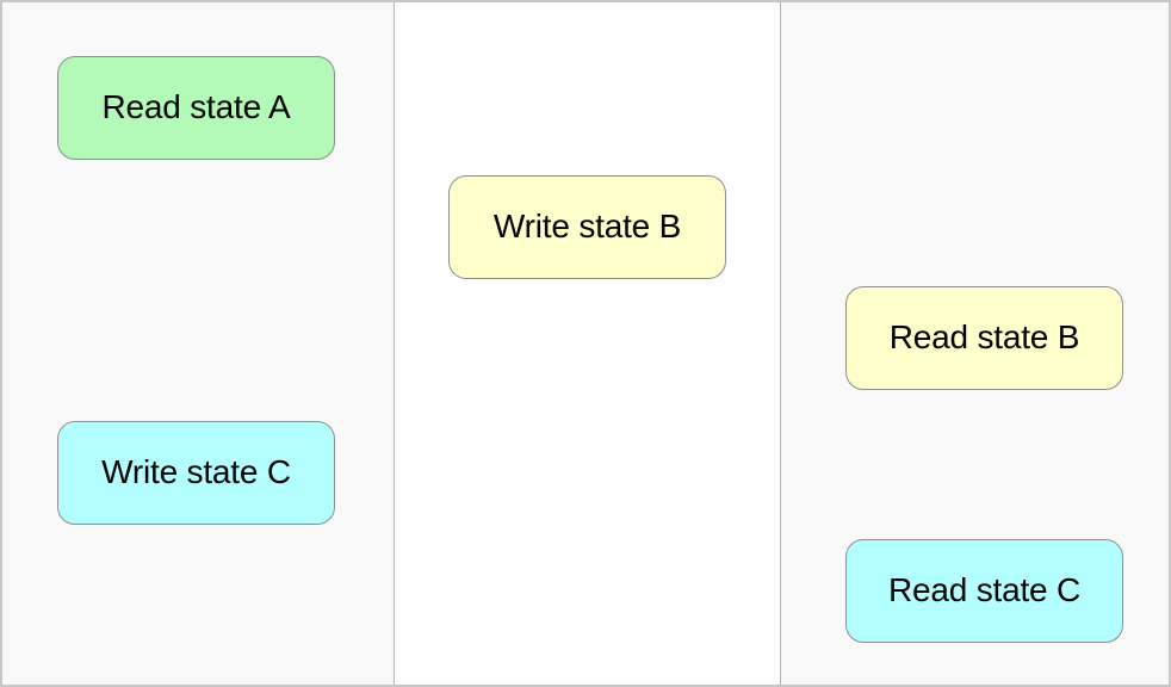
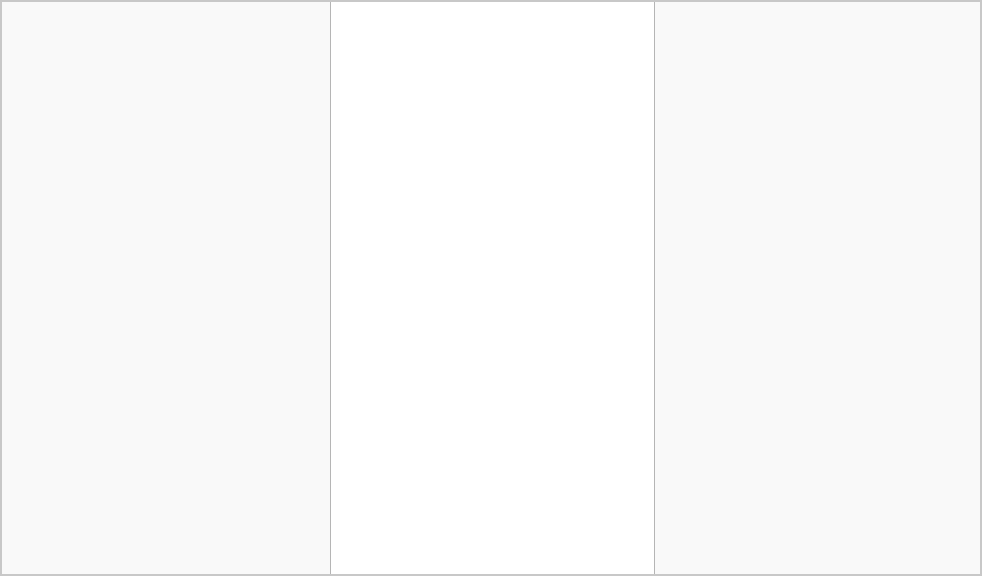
- Read state A
- Write state B
- Read state B
- Write state C
- Read state C
